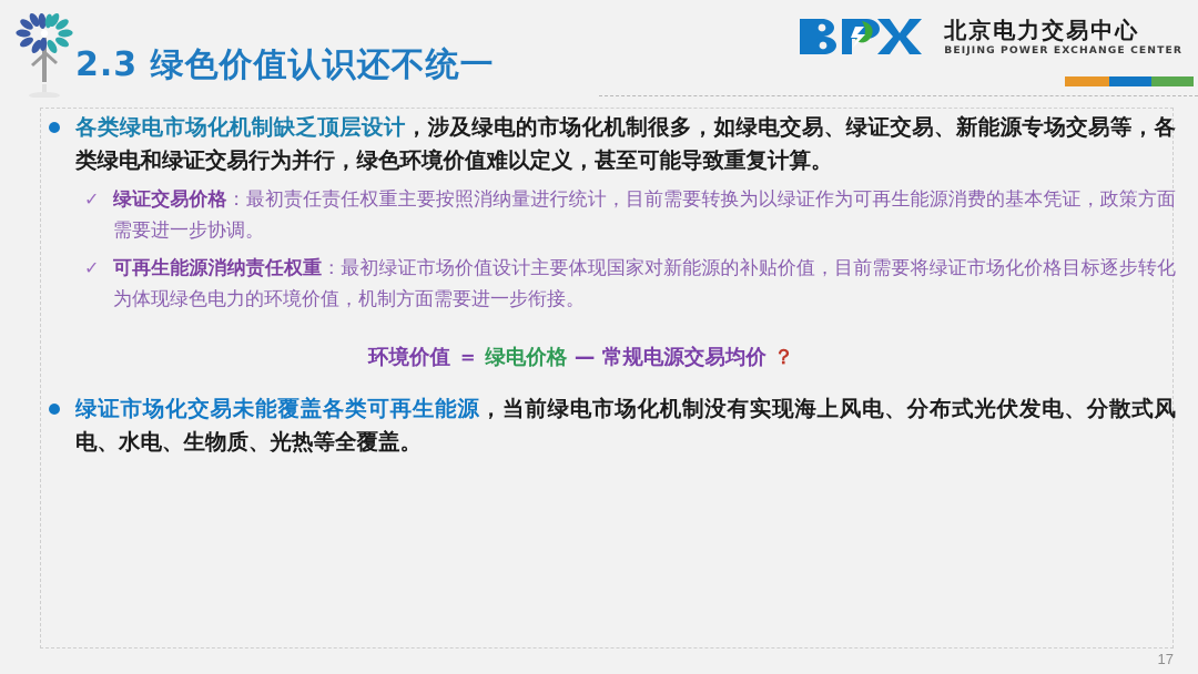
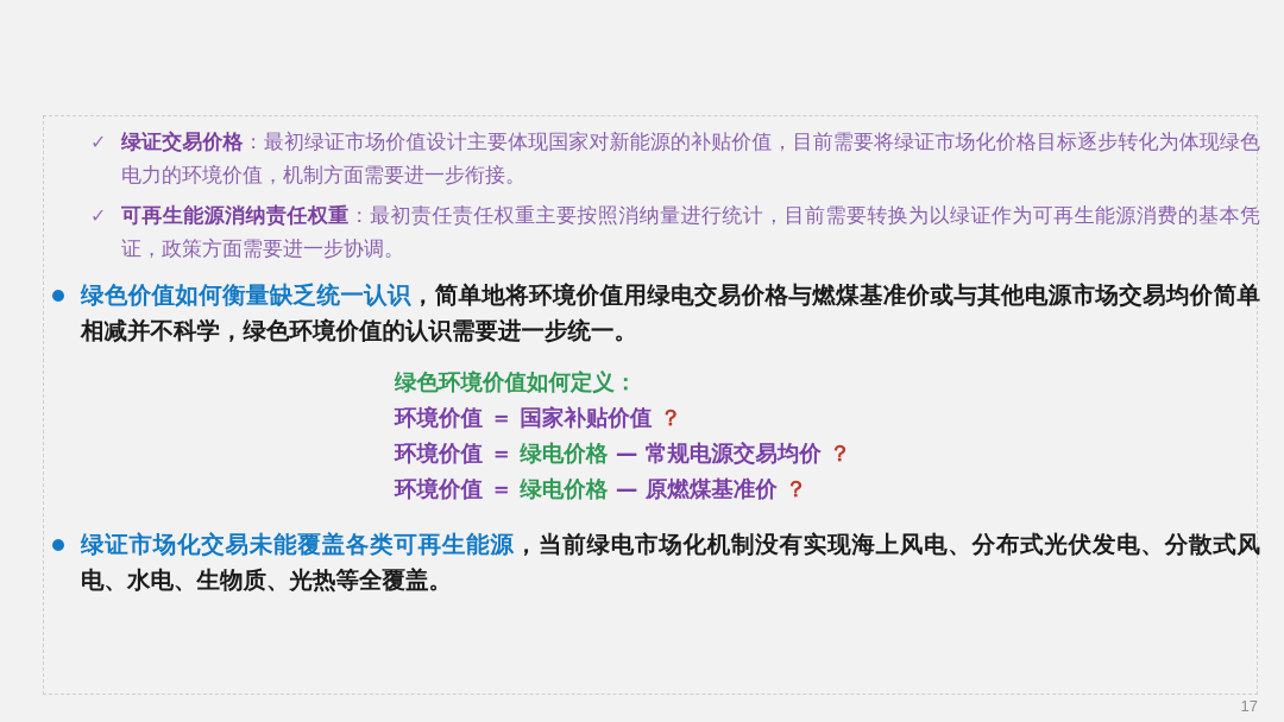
- 2.3 绿色价值认识还不统一
- 北京电力交易中心
- BEIJING POWER EXCHANGE CENTER
- 各类绿电市场化机制缺乏顶层设计，涉及绿电的市场化机制很多，如绿电交易、绿证交易、新能源专场交易等，各类绿电和绿证交易行为并行，绿色环境价值难以定义，甚至可能导致重复计算。
  ✓
- 绿证交易价格：最初责任责任权重主要按照消纳量进行统计，目前需要转换为以绿证作为可再生能源消费的基本凭证，政策方面需要进一步协调。
+ 绿证交易价格：最初绿证市场价值设计主要体现国家对新能源的补贴价值，目前需要将绿证市场化价格目标逐步转化为体现绿色电力的环境价值，机制方面需要进一步衔接。
  ✓
- 可再生能源消纳责任权重：最初绿证市场价值设计主要体现国家对新能源的补贴价值，目前需要将绿证市场化价格目标逐步转化为体现绿色电力的环境价值，机制方面需要进一步衔接。
+ 可再生能源消纳责任权重：最初责任责任权重主要按照消纳量进行统计，目前需要转换为以绿证作为可再生能源消费的基本凭证，政策方面需要进一步协调。
+ 绿色价值如何衡量缺乏统一认识，简单地将环境价值用绿电交易价格与燃煤基准价或与其他电源市场交易均价简单相减并不科学，绿色环境价值的认识需要进一步统一。
+ 绿色环境价值如何定义：
+ 环境价值 ＝ 国家补贴价值 ？
  环境价值 ＝ 绿电价格 — 常规电源交易均价 ？
+ 环境价值 ＝ 绿电价格 — 原燃煤基准价 ？
  绿证市场化交易未能覆盖各类可再生能源，当前绿电市场化机制没有实现海上风电、分布式光伏发电、分散式风电、水电、生物质、光热等全覆盖。
  17
